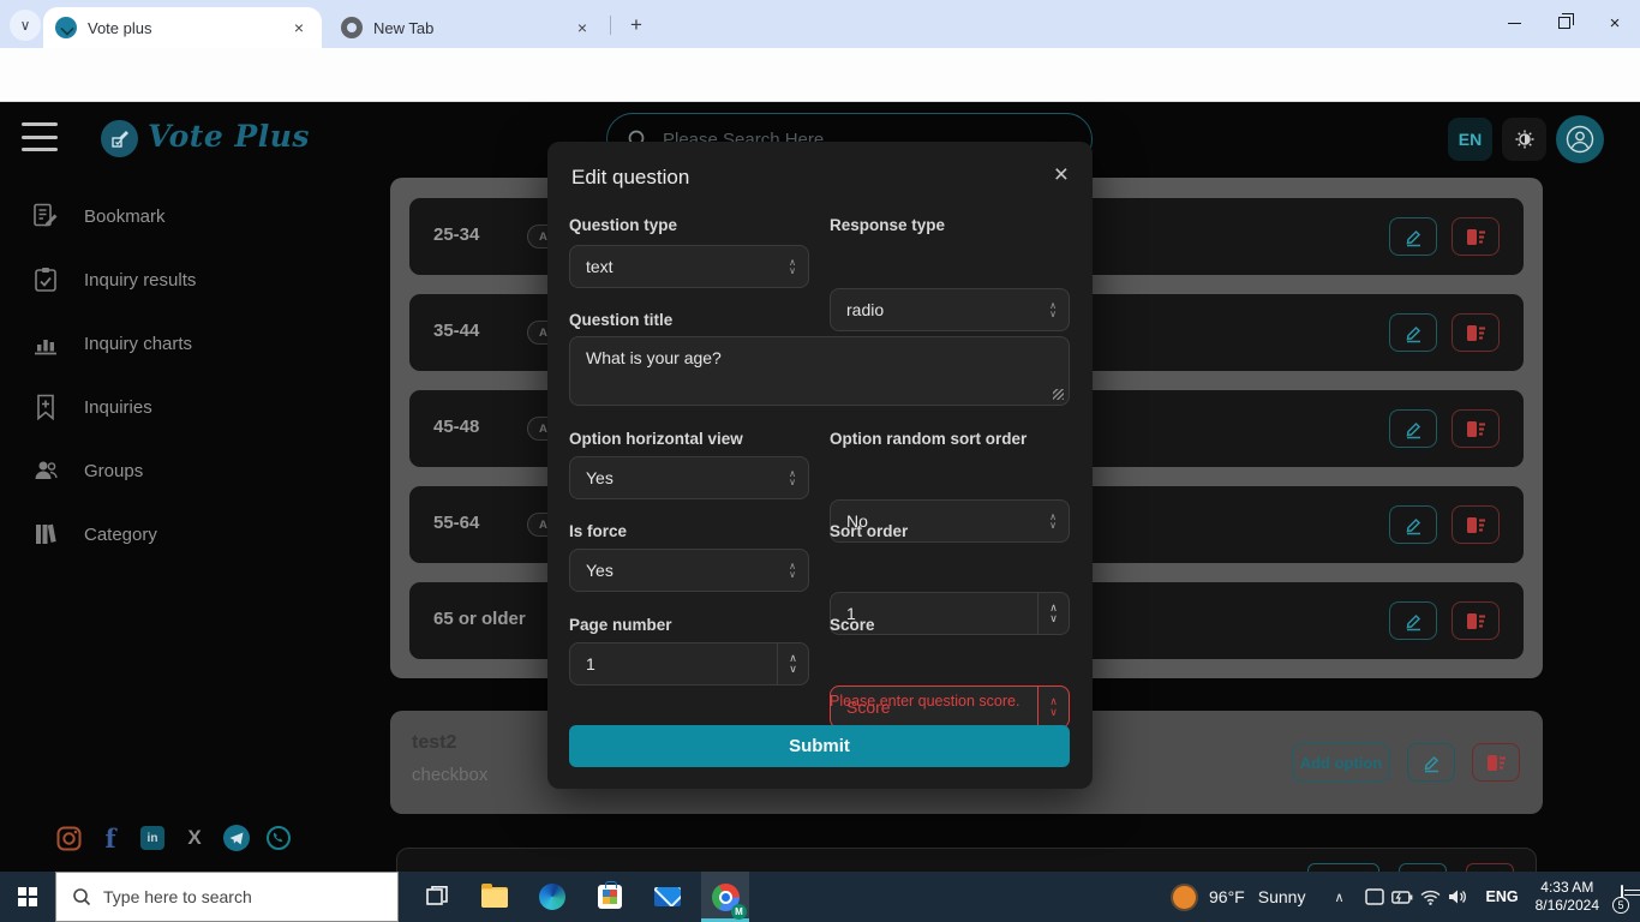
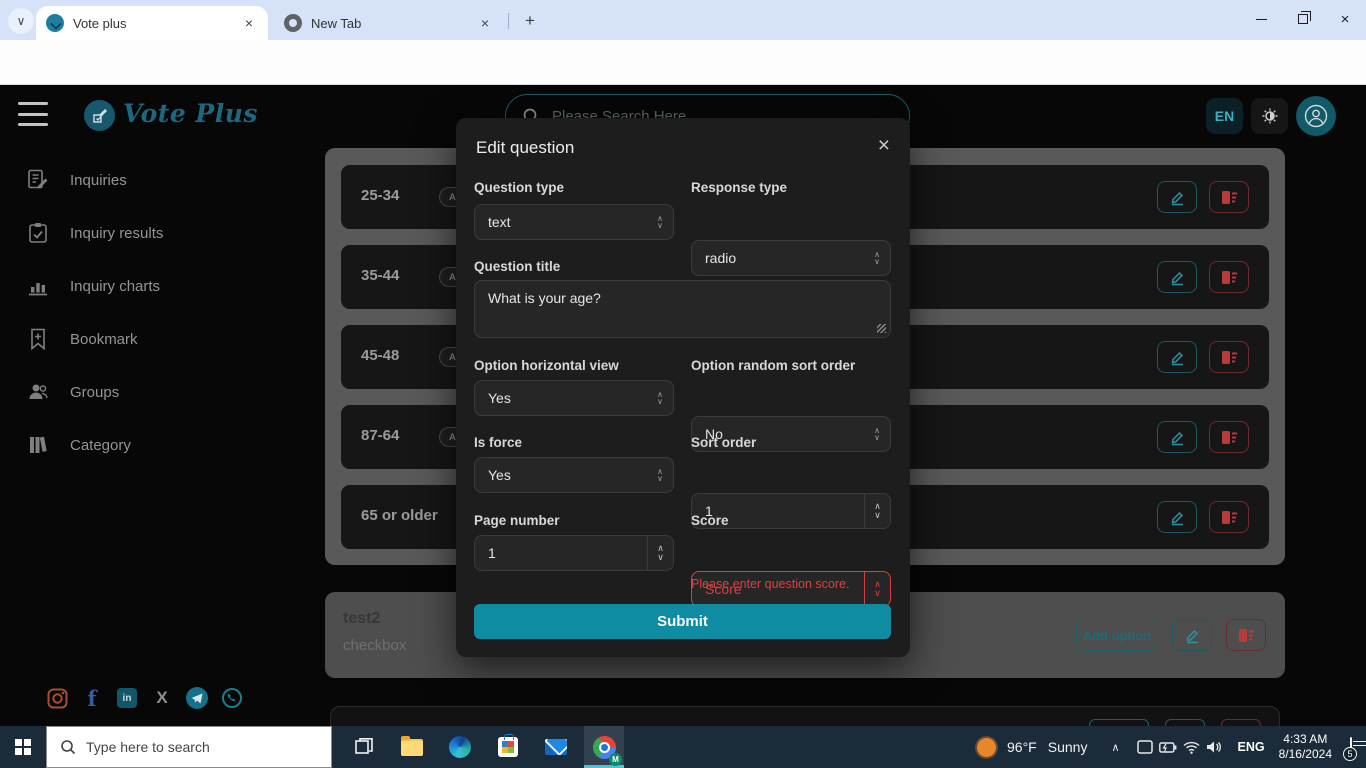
  ∨
  Vote plus
  ×
  New Tab
  ×
  +
  ×
  Vote Plus
  Please Search Here
  EN
- Bookmark
+ Inquiries
  Inquiry results
  Inquiry charts
- Inquiries
+ Bookmark
  Groups
  Category
  f
  in
  X
  25-34
  35-44
  45-48
- 55-64
+ 87-64
  65 or older
  checkbox
  Add option
  Edit question
  ×
  Question type
  Response type
  text
  ∧
  ∨
  radio
  ∧
  ∨
  Question title
  What is your age?
  Option horizontal view
  Option random sort order
  Yes
  ∧
  ∨
  No
  ∧
  ∨
  Is force
  Sort order
  Yes
  ∧
  ∨
  1
  ∧
  ∨
  Page number
  Score
  1
  ∧
  ∨
  Score
  ∧
  ∨
  Please enter question score.
  Submit
  Type here to search
  M
  96°F
  Sunny
  ∧
  ENG
  4:33 AM
  8/16/2024
  5
